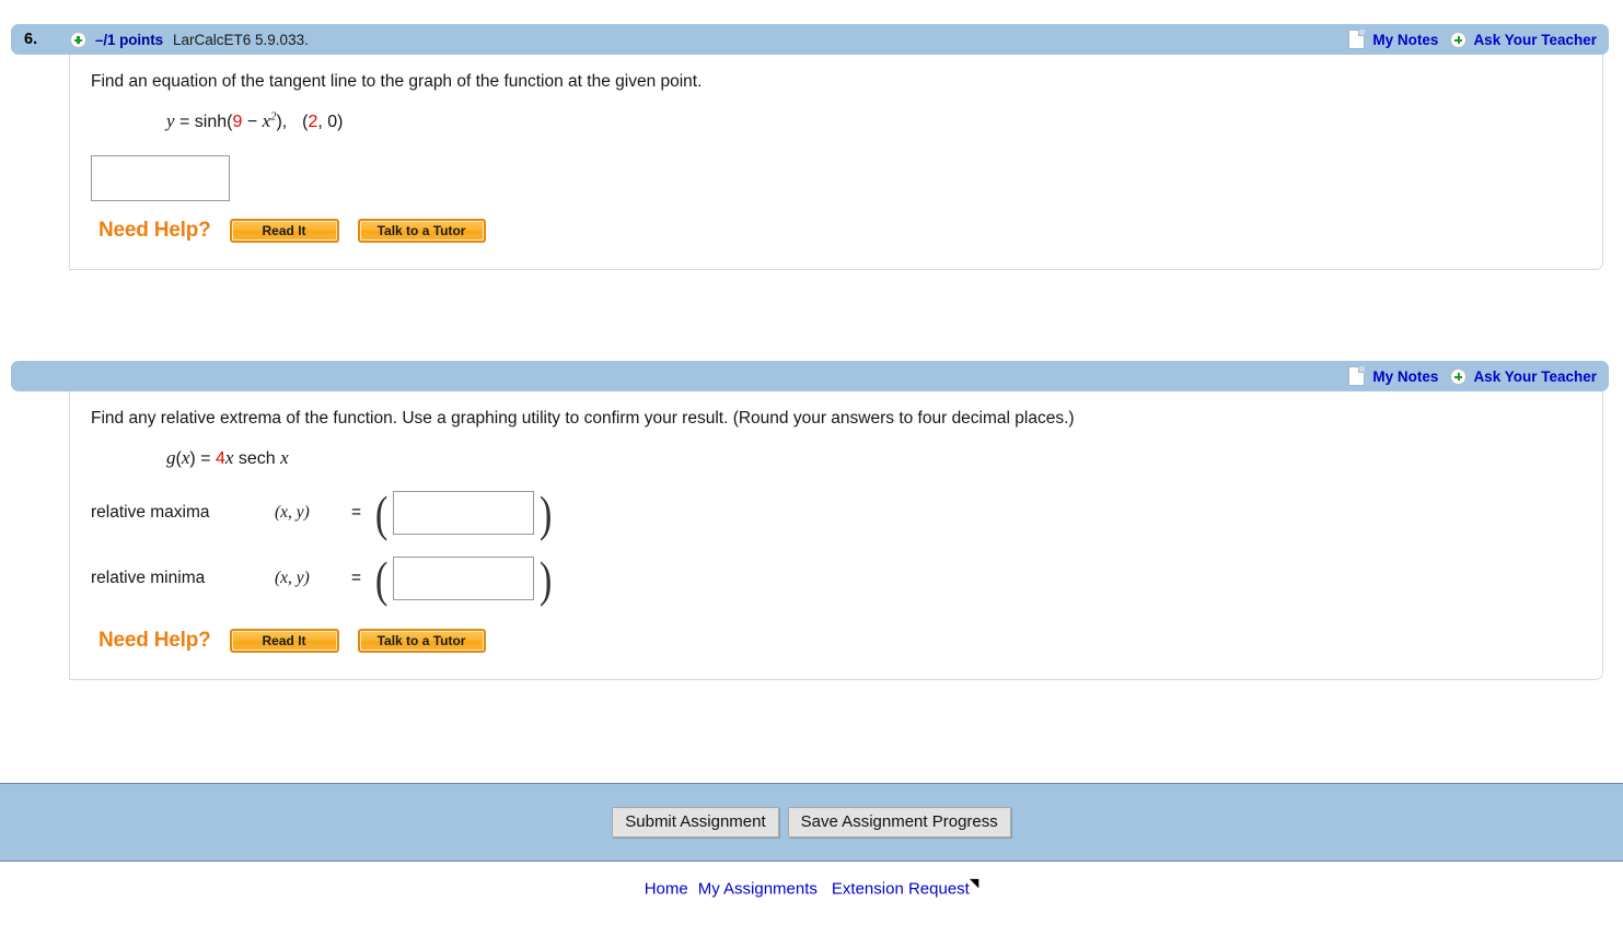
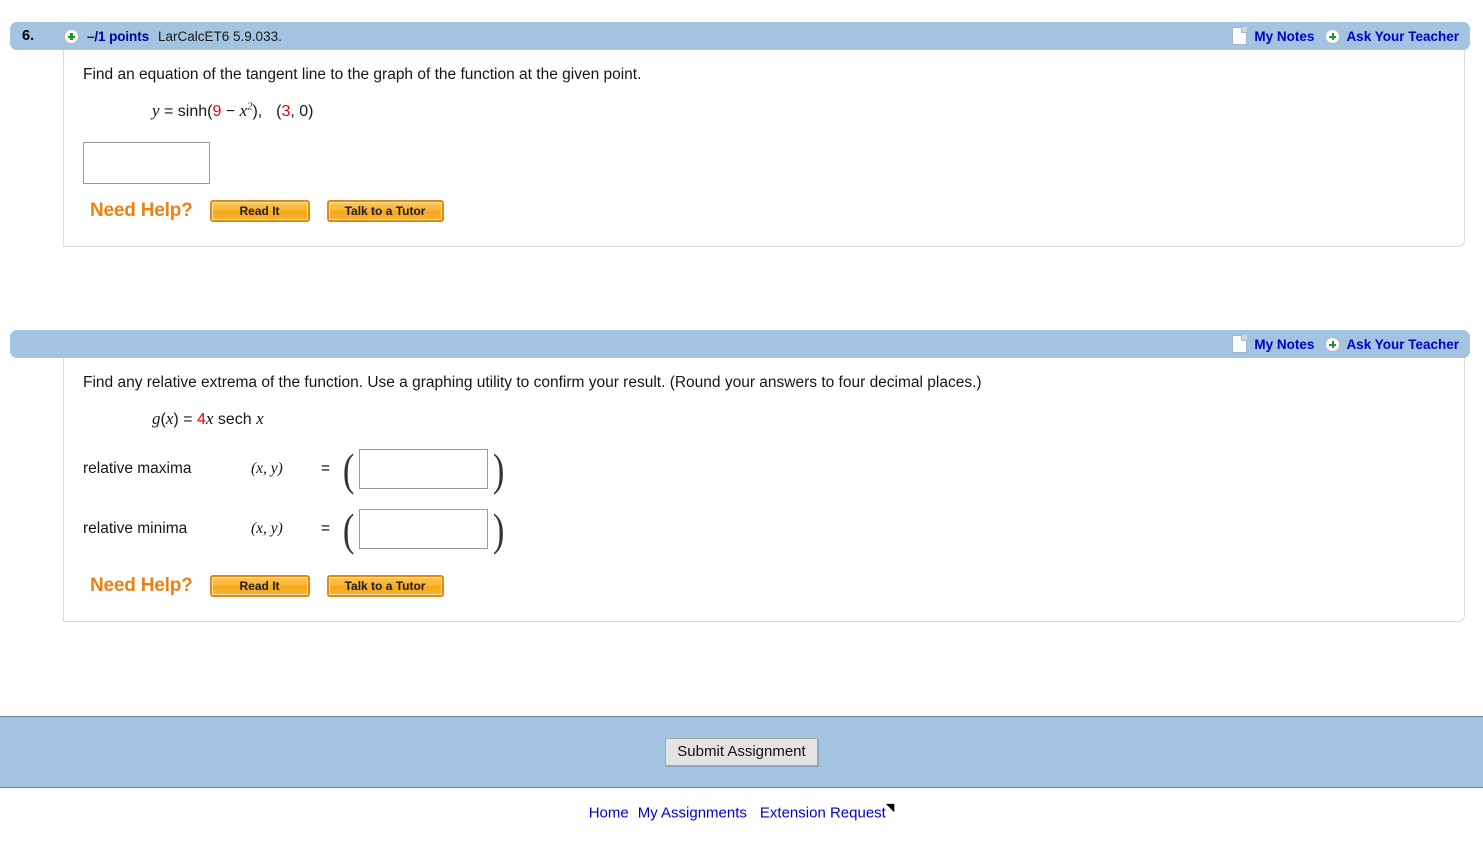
  6.
  –/1 points
  LarCalcET6 5.9.033.
  My Notes
  Ask Your Teacher
  Find an equation of the tangent line to the graph of the function at the given point.
- y = sinh(9 − x2), (2, 0)
+ y = sinh(9 − x2), (3, 0)
  Need Help?
  Read It
  Talk to a Tutor
  My Notes
  Ask Your Teacher
  Find any relative extrema of the function. Use a graphing utility to confirm your result. (Round your answers to four decimal places.)
  g(x) = 4x sech x
  relative maxima
  (x, y)
  =
  (
  )
  relative minima
  (x, y)
  =
  (
  )
  Need Help?
  Read It
  Talk to a Tutor
  Submit Assignment
- Save Assignment Progress
  Home My Assignments Extension Request◥
